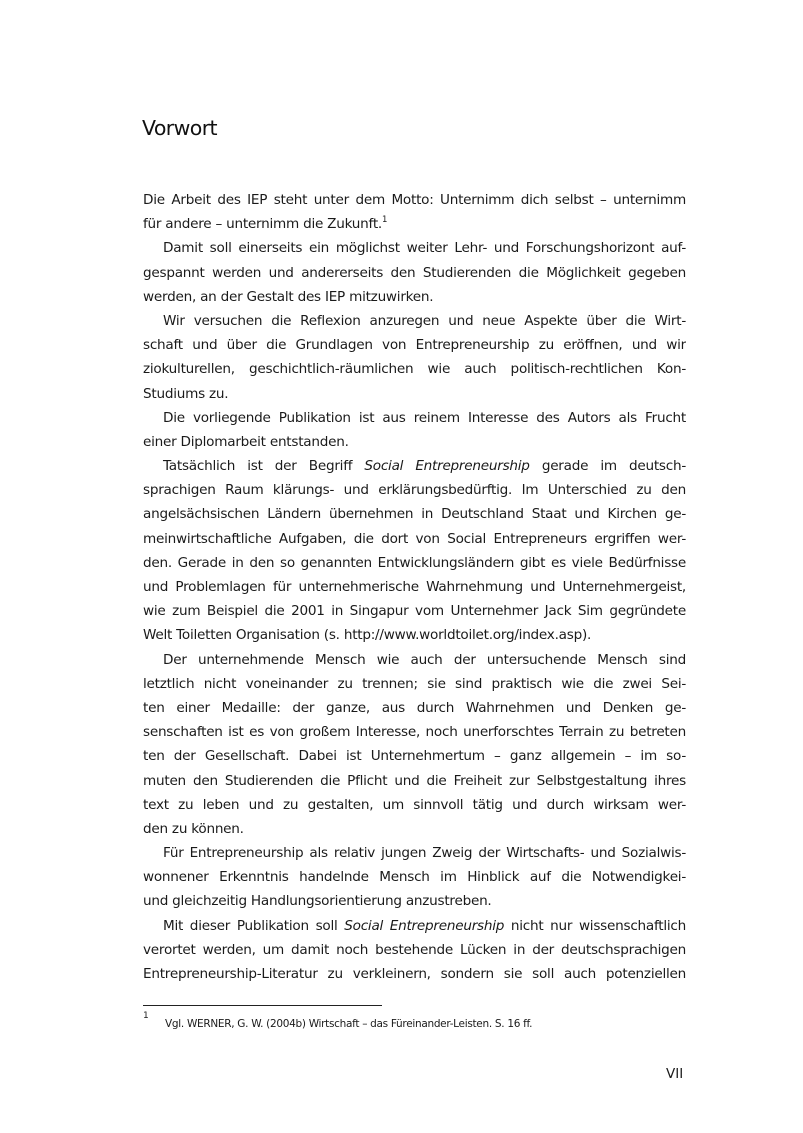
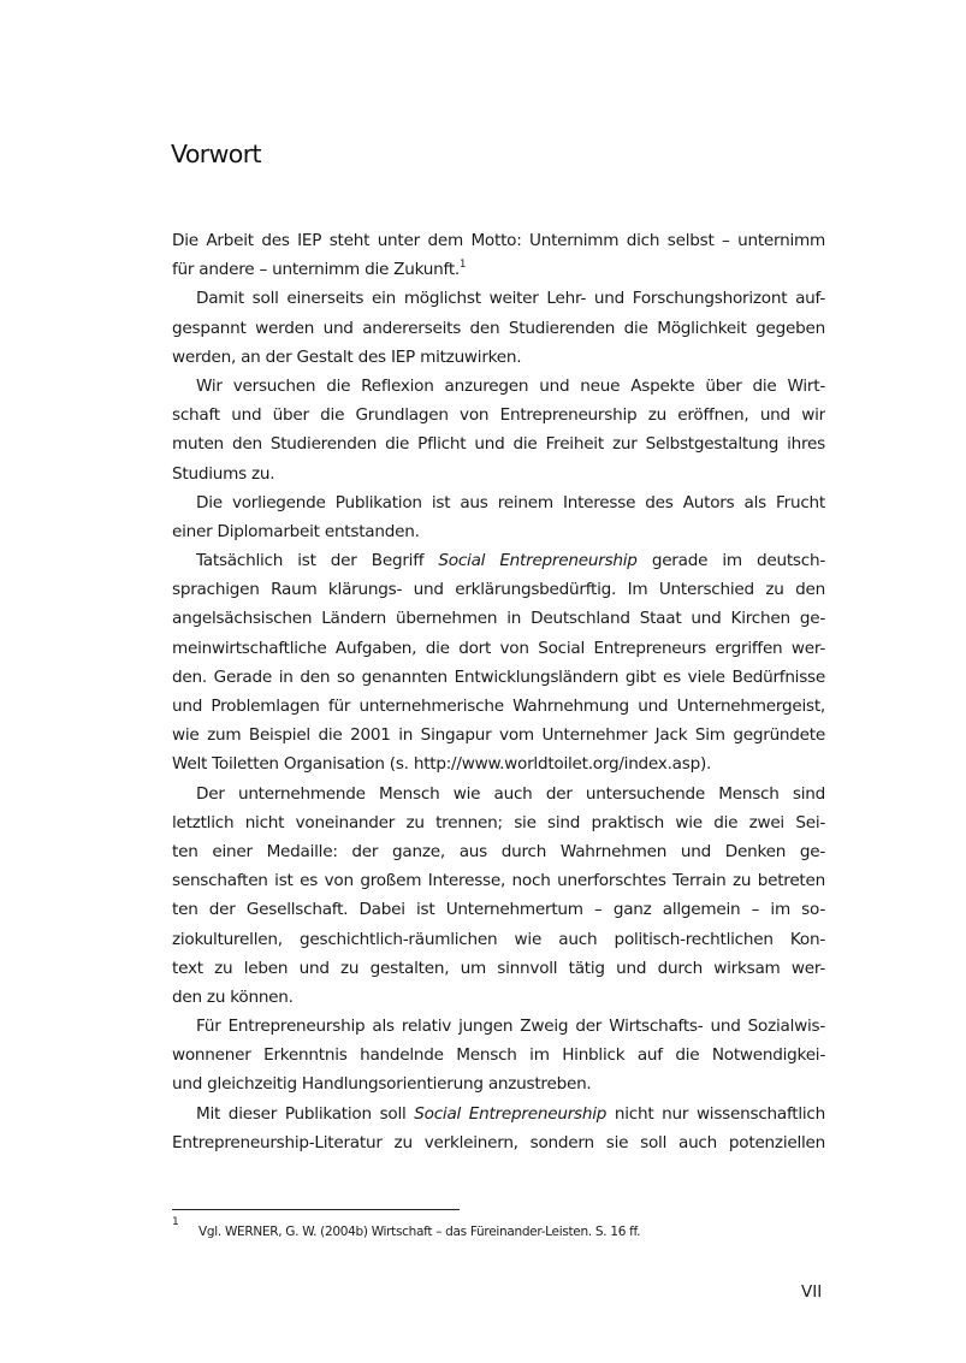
  Vorwort
  Die Arbeit des IEP steht unter dem Motto: Unternimm dich selbst – unternimm
  für andere – unternimm die Zukunft.1
  Damit soll einerseits ein möglichst weiter Lehr- und Forschungshorizont auf-
  gespannt werden und andererseits den Studierenden die Möglichkeit gegeben
  werden, an der Gestalt des IEP mitzuwirken.
  Wir versuchen die Reflexion anzuregen und neue Aspekte über die Wirt-
  schaft und über die Grundlagen von Entrepreneurship zu eröffnen, und wir
- ziokulturellen, geschichtlich-räumlichen wie auch politisch-rechtlichen Kon-
+ muten den Studierenden die Pflicht und die Freiheit zur Selbstgestaltung ihres
  Studiums zu.
  Die vorliegende Publikation ist aus reinem Interesse des Autors als Frucht
  einer Diplomarbeit entstanden.
  Tatsächlich ist der Begriff Social Entrepreneurship gerade im deutsch-
  sprachigen Raum klärungs- und erklärungsbedürftig. Im Unterschied zu den
  angelsächsischen Ländern übernehmen in Deutschland Staat und Kirchen ge-
  meinwirtschaftliche Aufgaben, die dort von Social Entrepreneurs ergriffen wer-
  den. Gerade in den so genannten Entwicklungsländern gibt es viele Bedürfnisse
  und Problemlagen für unternehmerische Wahrnehmung und Unternehmergeist,
  wie zum Beispiel die 2001 in Singapur vom Unternehmer Jack Sim gegründete
  Welt Toiletten Organisation (s. http://www.worldtoilet.org/index.asp).
  Der unternehmende Mensch wie auch der untersuchende Mensch sind
  letztlich nicht voneinander zu trennen; sie sind praktisch wie die zwei Sei-
  ten einer Medaille: der ganze, aus durch Wahrnehmen und Denken ge-
  senschaften ist es von großem Interesse, noch unerforschtes Terrain zu betreten
  ten der Gesellschaft. Dabei ist Unternehmertum – ganz allgemein – im so-
- muten den Studierenden die Pflicht und die Freiheit zur Selbstgestaltung ihres
+ ziokulturellen, geschichtlich-räumlichen wie auch politisch-rechtlichen Kon-
  text zu leben und zu gestalten, um sinnvoll tätig und durch wirksam wer-
  den zu können.
  Für Entrepreneurship als relativ jungen Zweig der Wirtschafts- und Sozialwis-
  wonnener Erkenntnis handelnde Mensch im Hinblick auf die Notwendigkei-
  und gleichzeitig Handlungsorientierung anzustreben.
  Mit dieser Publikation soll Social Entrepreneurship nicht nur wissenschaftlich
- verortet werden, um damit noch bestehende Lücken in der deutschsprachigen
  Entrepreneurship-Literatur zu verkleinern, sondern sie soll auch potenziellen
  1
  Vgl. WERNER, G. W. (2004b) Wirtschaft – das Füreinander-Leisten. S. 16 ff.
  VII
